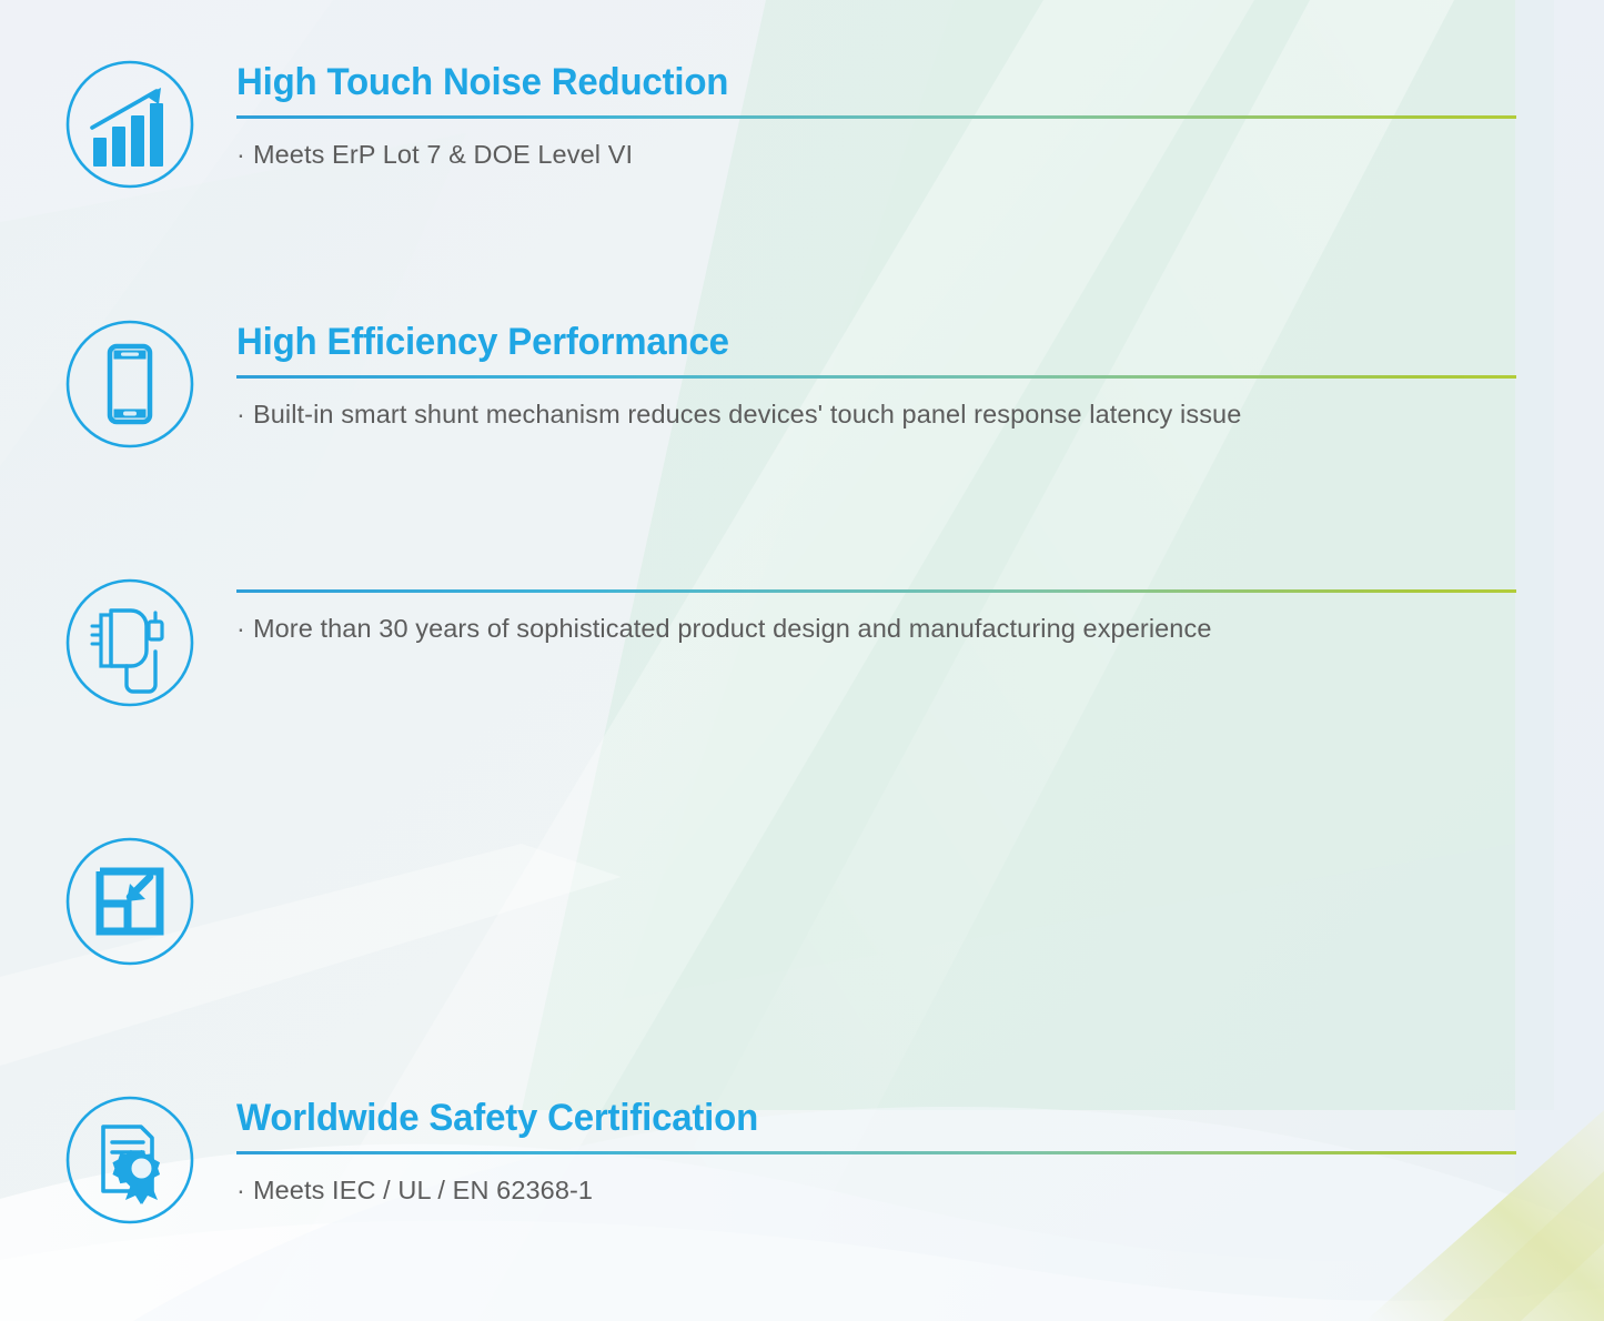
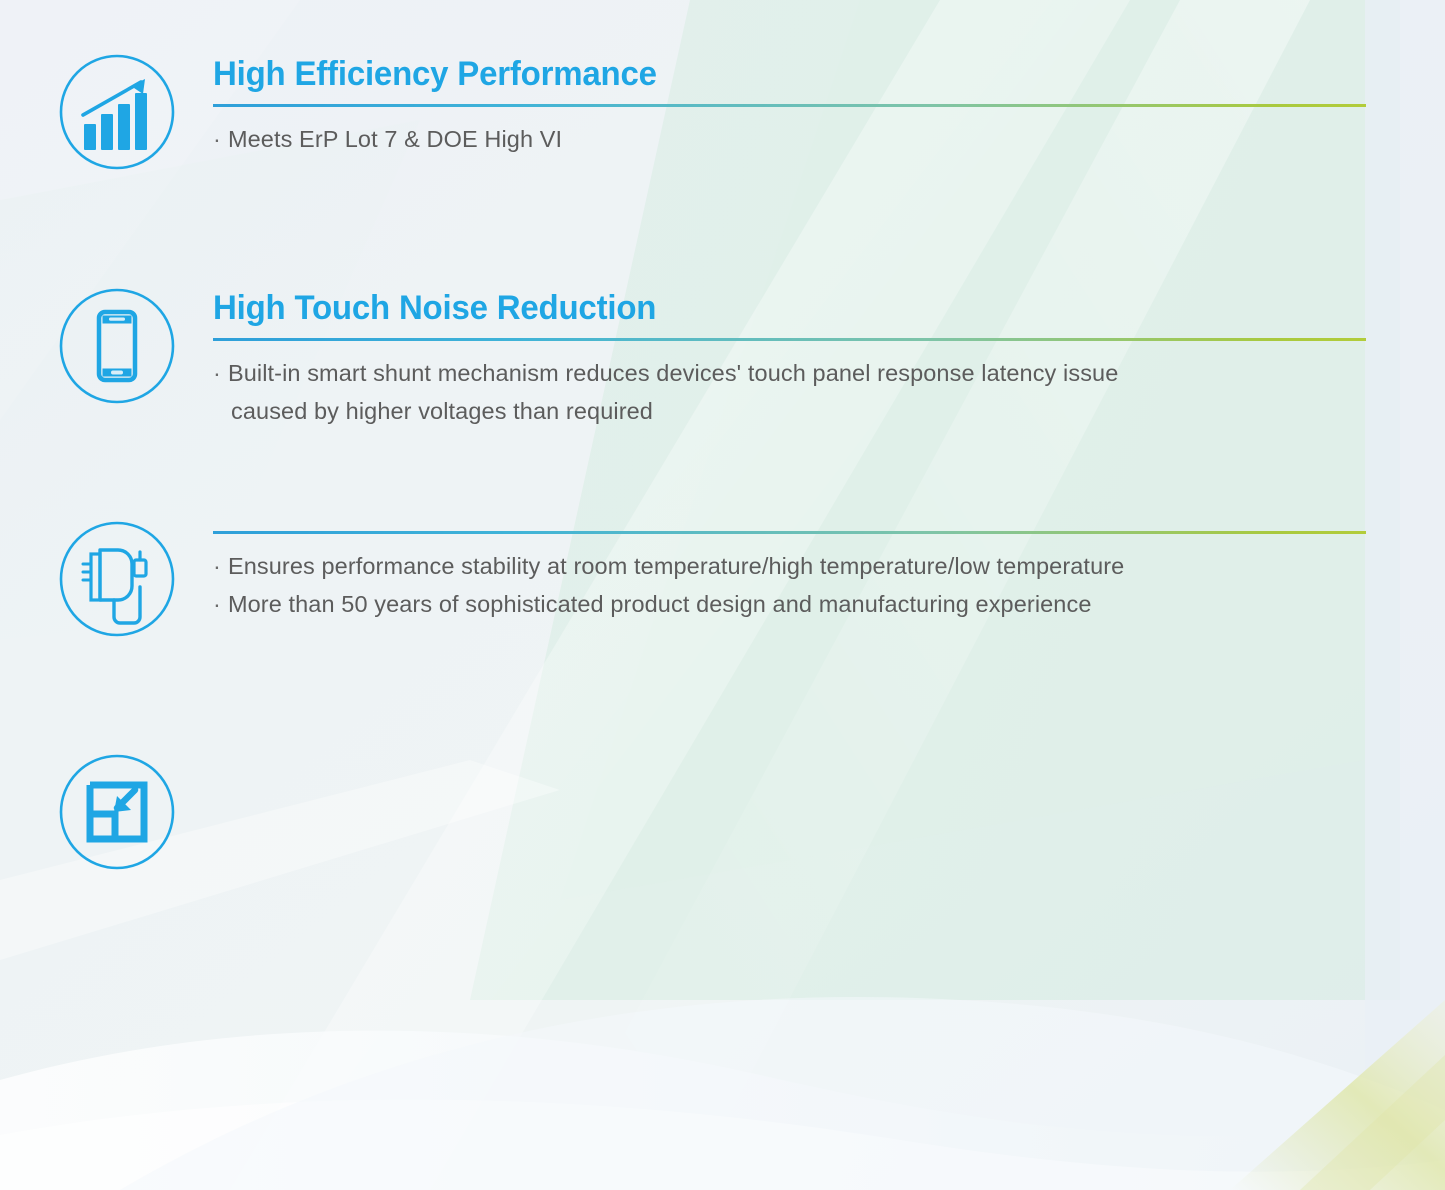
- High Touch Noise Reduction
+ High Efficiency Performance
- · Meets ErP Lot 7 & DOE Level VI
+ · Meets ErP Lot 7 & DOE High VI
- High Efficiency Performance
+ High Touch Noise Reduction
  · Built-in smart shunt mechanism reduces devices' touch panel response latency issue
+ caused by higher voltages than required
+ · Ensures performance stability at room temperature/high temperature/low temperature
- · More than 30 years of sophisticated product design and manufacturing experience
+ · More than 50 years of sophisticated product design and manufacturing experience
- Worldwide Safety Certification
- · Meets IEC / UL / EN 62368-1
